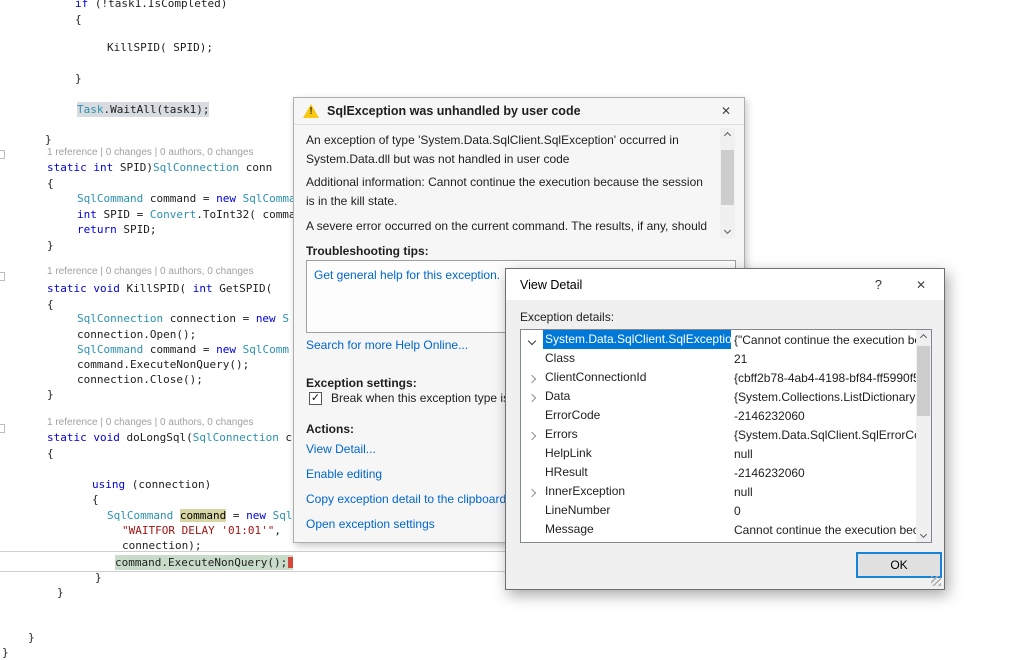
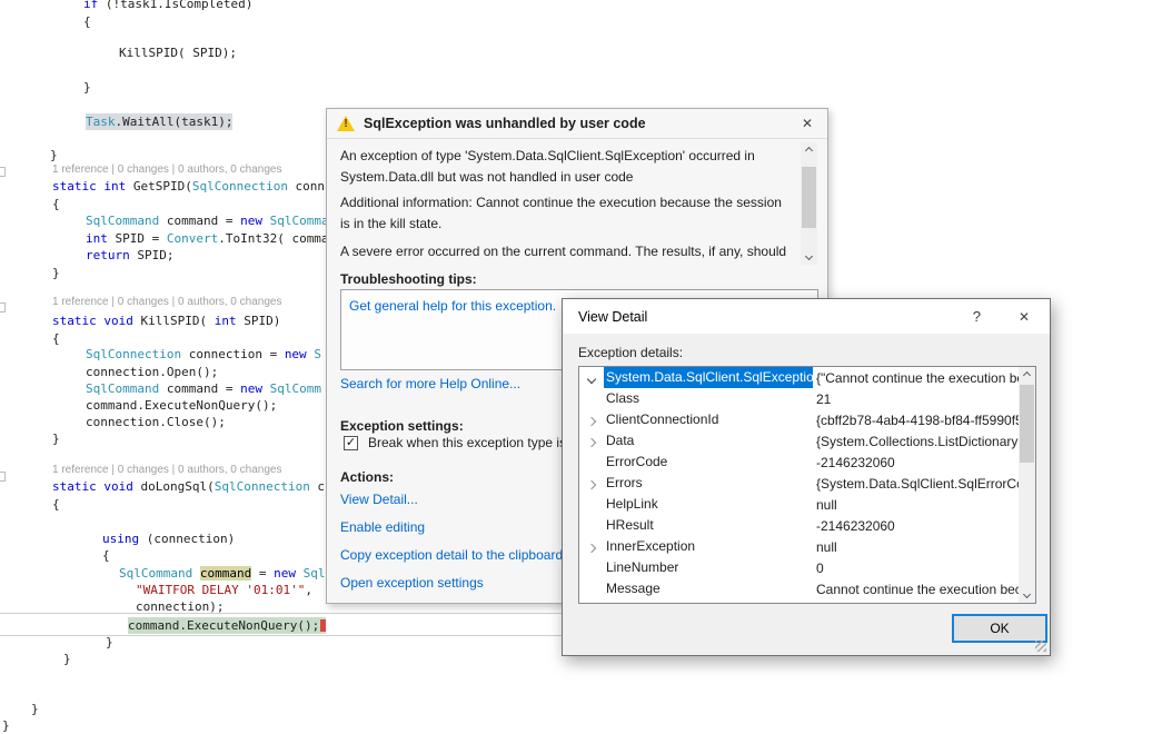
  if (!task1.IsCompleted)
  {
  KillSPID( SPID);
  }
  Task.WaitAll(task1);
  }
  1 reference | 0 changes | 0 authors, 0 changes
- static int SPID)SqlConnection conn
+ static int GetSPID(SqlConnection conn
  {
  SqlCommand command = new SqlComm
  int SPID = Convert.ToInt32( comm
  return SPID;
  }
  1 reference | 0 changes | 0 authors, 0 changes
- static void KillSPID( int GetSPID(
+ static void KillSPID( int SPID)
  {
  SqlConnection connection = new S
  connection.Open();
  SqlCommand command = new SqlComm
  command.ExecuteNonQuery();
  connection.Close();
  }
  1 reference | 0 changes | 0 authors, 0 changes
  static void doLongSql(SqlConnection c
  {
  using (connection)
  {
  SqlCommand command = new Sql
  "WAITFOR DELAY '01:01'",
  connection);
  command.ExecuteNonQuery();
  }
  }
  }
  }
  !
  SqlException was unhandled by user code
  ✕
  An exception of type 'System.Data.SqlClient.SqlException' occurred in System.Data.dll but was not handled in user code
  Additional information: Cannot continue the execution because the session is in the kill state.
  A severe error occurred on the current command. The results, if any, should
  Troubleshooting tips:
  Get general help for this exception.
  Search for more Help Online...
  Exception settings:
  ✓
  Break when this exception type i
  Actions:
  View Detail...
  Enable editing
  Copy exception detail to the clipboard
  Open exception settings
  View Detail
  ?
  ✕
  Exception details:
  System.Data.SqlClient.SqlExceptio
  {"Cannot continue the execution b
  Class
  21
  ClientConnectionId
  {cbff2b78-4ab4-4198-bf84-ff5990f
  Data
  {System.Collections.ListDictionary
  ErrorCode
  -2146232060
  Errors
  {System.Data.SqlClient.SqlErrorC
  HelpLink
  null
  HResult
  -2146232060
  InnerException
  null
  LineNumber
  0
  Message
  Cannot continue the execution be
  OK
